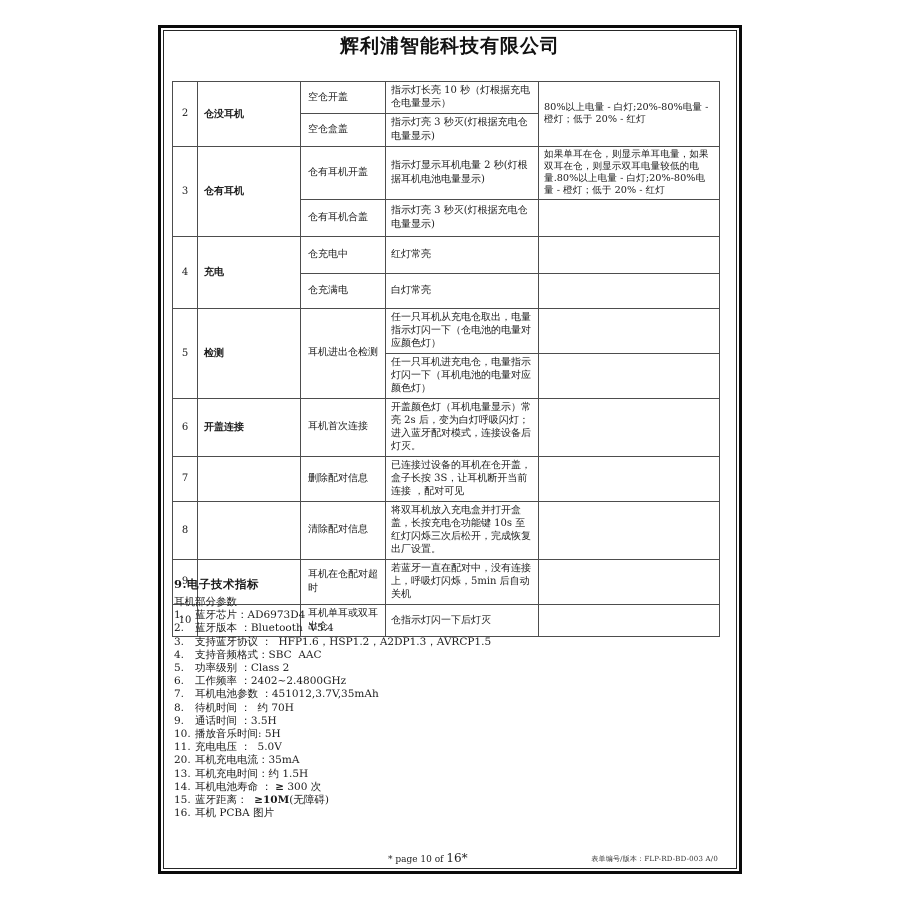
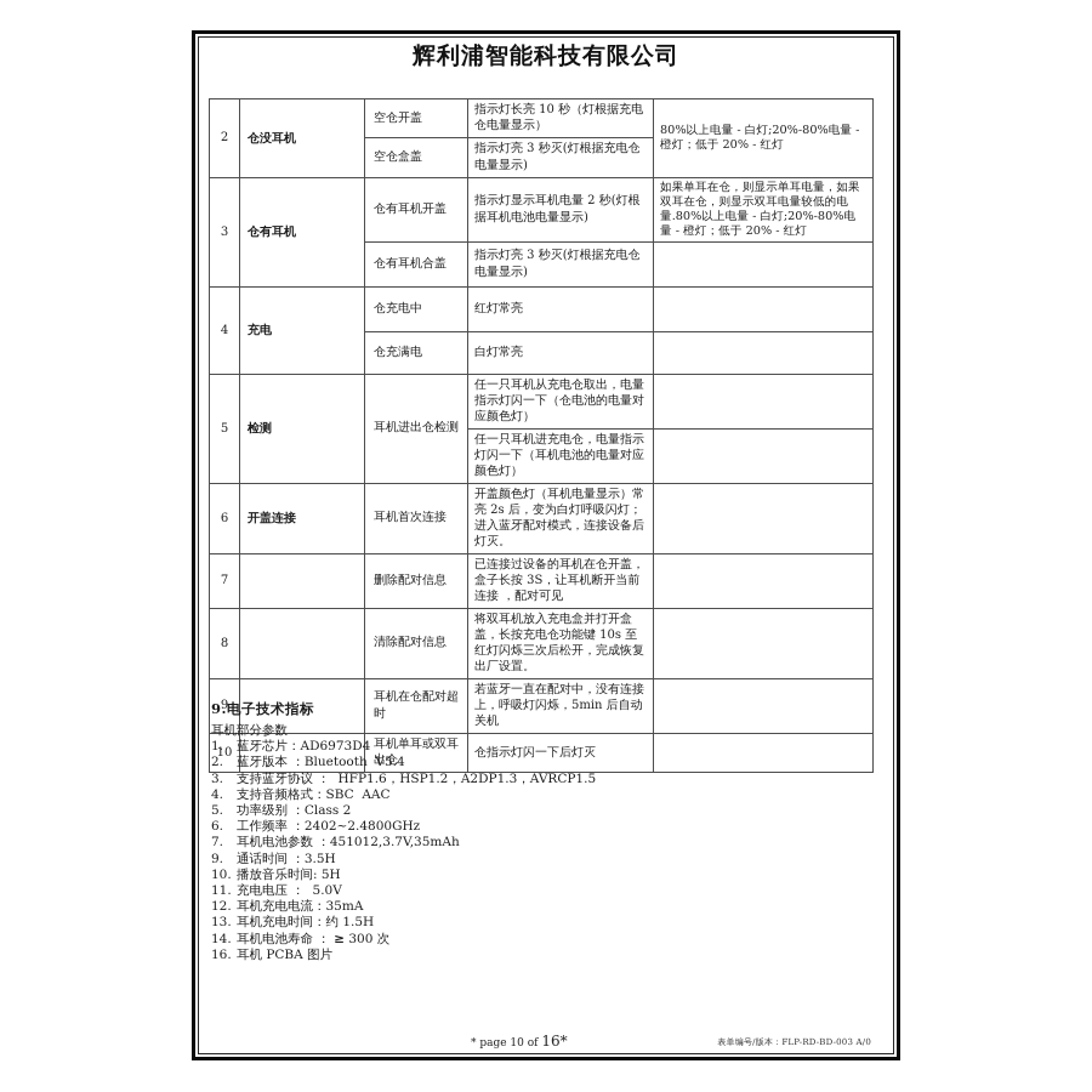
  辉利浦智能科技有限公司
  2	仓没耳机	空仓开盖	指示灯长亮 10 秒（灯根据充电仓电量显示）	80%以上电量 - 白灯;20%-80%电量 - 橙灯；低于 20% - 红灯
  空仓盒盖	指示灯亮 3 秒灭(灯根据充电仓电量显示)
  3	仓有耳机	仓有耳机开盖	指示灯显示耳机电量 2 秒(灯根据耳机电池电量显示)	如果单耳在仓，则显示单耳电量，如果双耳在仓，则显示双耳电量较低的电量.80%以上电量 - 白灯;20%-80%电量 - 橙灯；低于 20% - 红灯
  仓有耳机合盖	指示灯亮 3 秒灭(灯根据充电仓电量显示)
  4	充电	仓充电中	红灯常亮
  仓充满电	白灯常亮
  5	检测	耳机进出仓检测	任一只耳机从充电仓取出，电量指示灯闪一下（仓电池的电量对应颜色灯）
  任一只耳机进充电仓，电量指示灯闪一下（耳机电池的电量对应颜色灯）
  6	开盖连接	耳机首次连接	开盖颜色灯（耳机电量显示）常亮 2s 后，变为白灯呼吸闪灯；进入蓝牙配对模式，连接设备后灯灭。
  7		删除配对信息	已连接过设备的耳机在仓开盖，盒子长按 3S，让耳机断开当前连接 ，配对可见
  8		清除配对信息	将双耳机放入充电盒并打开盒盖，长按充电仓功能键 10s 至红灯闪烁三次后松开，完成恢复出厂设置。
  9		耳机在仓配对超时	若蓝牙一直在配对中，没有连接上，呼吸灯闪烁，5min 后自动关机
  10		耳机单耳或双耳出仓	仓指示灯闪一下后灯灭
  9.电子技术指标
  耳机部分参数
  1. 蓝牙芯片：AD6973D4
  2. 蓝牙版本 ：Bluetooth V5.4
  3. 支持蓝牙协议 ： HFP1.6，HSP1.2，A2DP1.3，AVRCP1.5
  4. 支持音频格式：SBC AAC
  5. 功率级别 ：Class 2
  6. 工作频率 ：2402~2.4800GHz
  7. 耳机电池参数 ：451012,3.7V,35mAh
- 8. 待机时间 ： 约 70H
  9. 通话时间 ：3.5H
  10. 播放音乐时间: 5H
  11. 充电电压 ： 5.0V
- 20. 耳机充电电流：35mA
+ 12. 耳机充电电流：35mA
  13. 耳机充电时间：约 1.5H
  14. 耳机电池寿命 ： ≥ 300 次
- 15. 蓝牙距离： ≥10M(无障碍)
  16. 耳机 PCBA 图片
  * page 10 of 16*
  表单编号/版本：FLP-RD-BD-003 A/0
